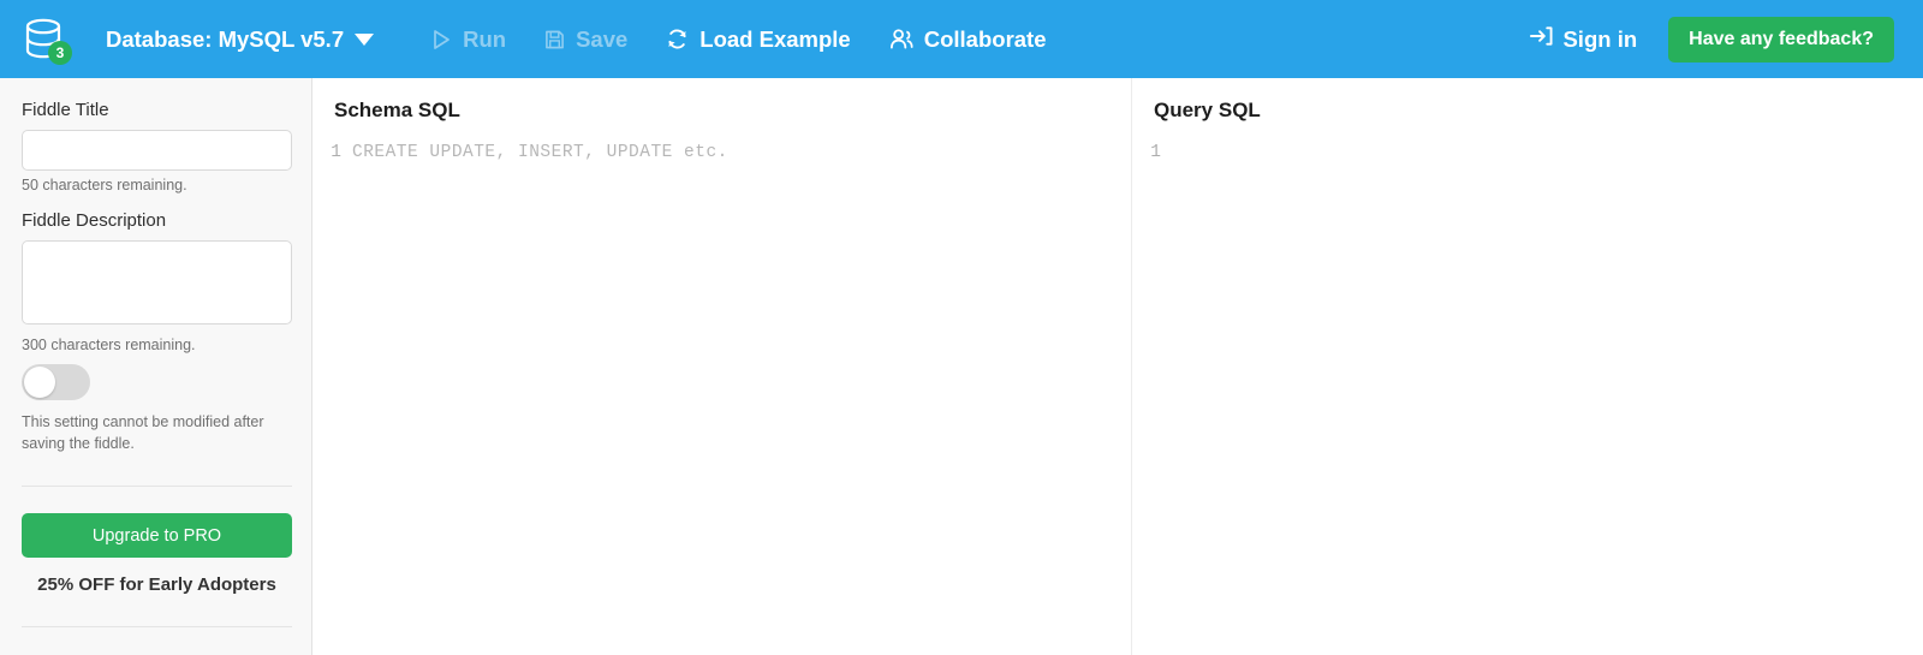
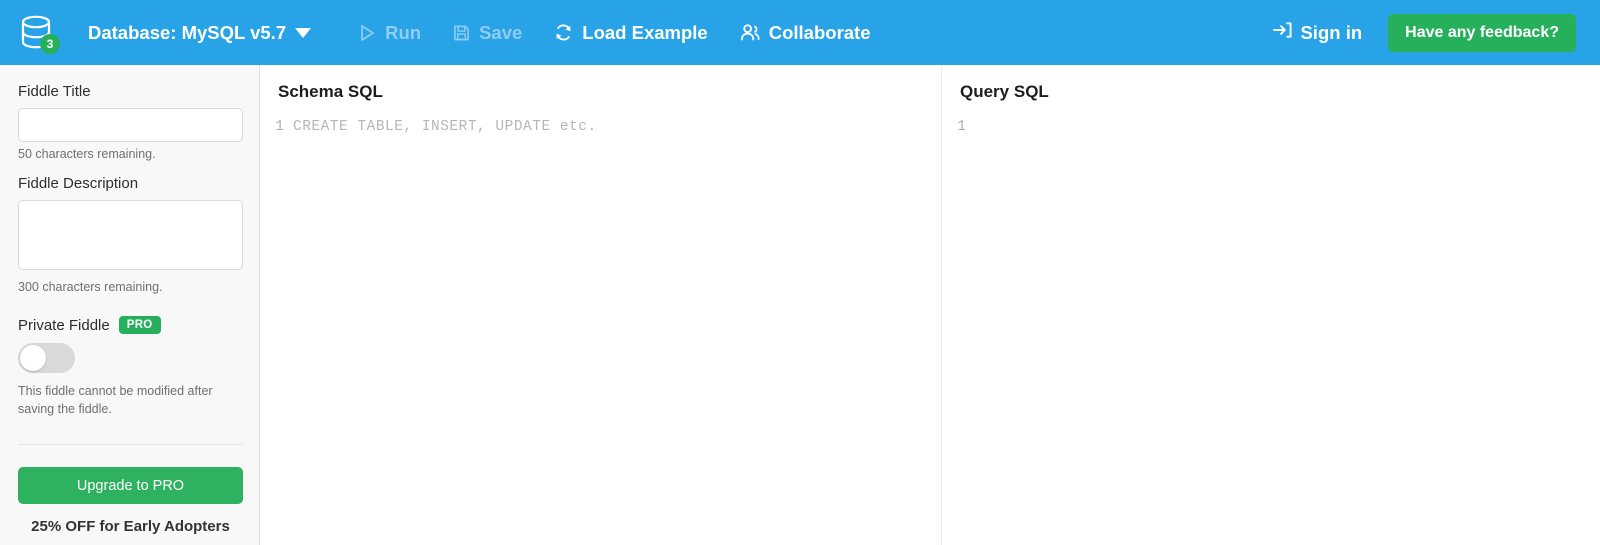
  3
  Database: MySQL v5.7
  Run
  Save
  Load Example
  Collaborate
  Sign in
  Have any feedback?
  Fiddle Title
  50 characters remaining.
  Fiddle Description
  300 characters remaining.
+ Private Fiddle
+ PRO
- This setting cannot be modified after saving the fiddle.
+ This fiddle cannot be modified after saving the fiddle.
  Upgrade to PRO
  25% OFF for Early Adopters
  Schema SQL
  1
- CREATE UPDATE, INSERT, UPDATE etc.
+ CREATE TABLE, INSERT, UPDATE etc.
  Query SQL
  1
